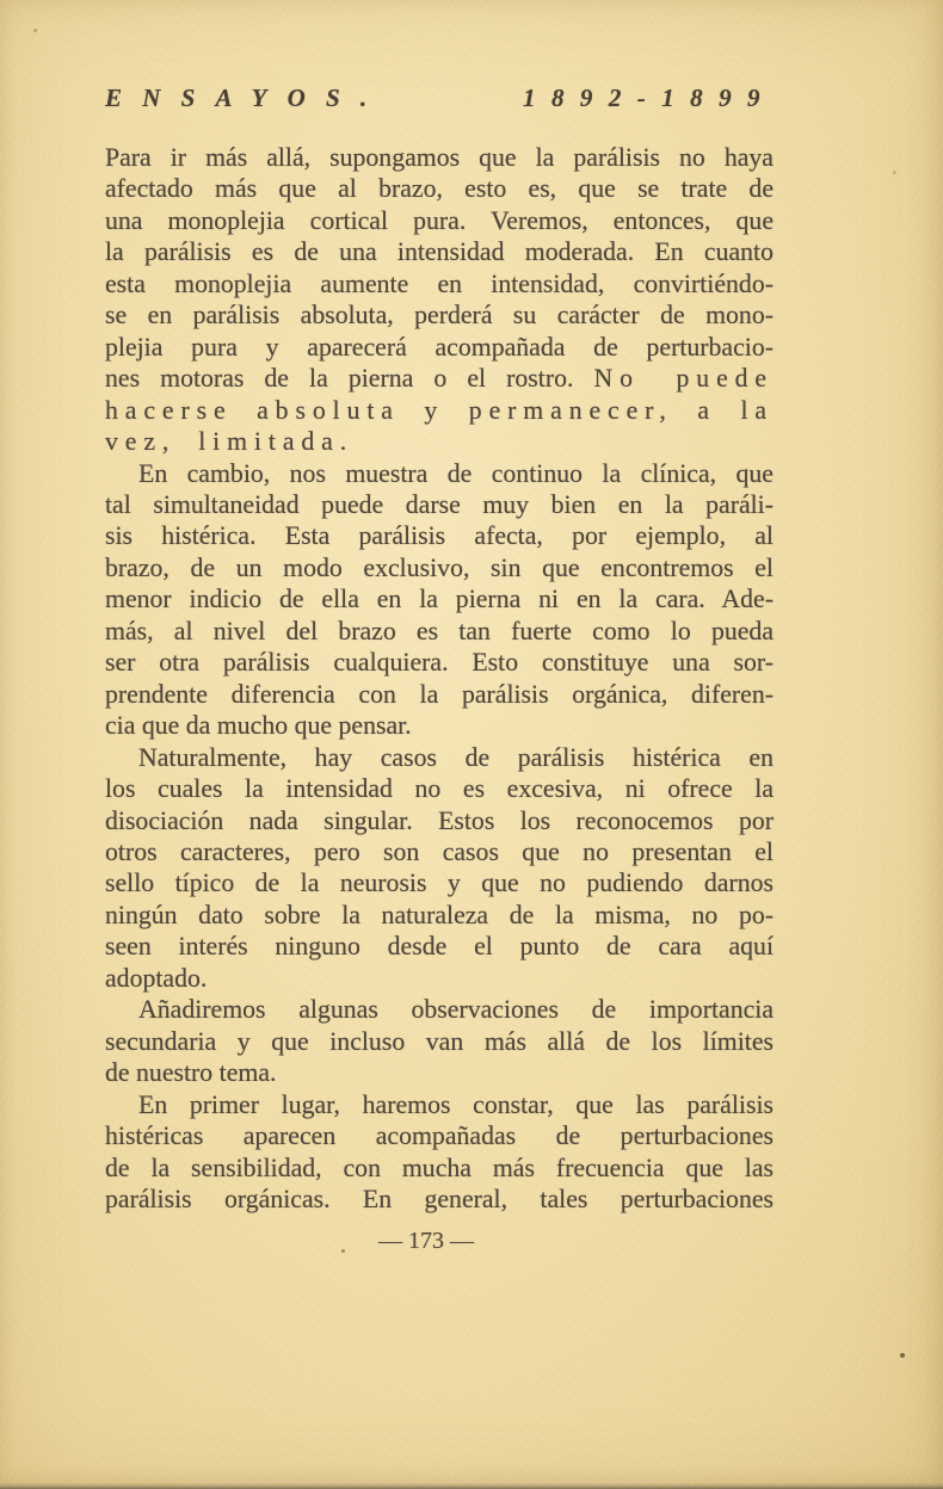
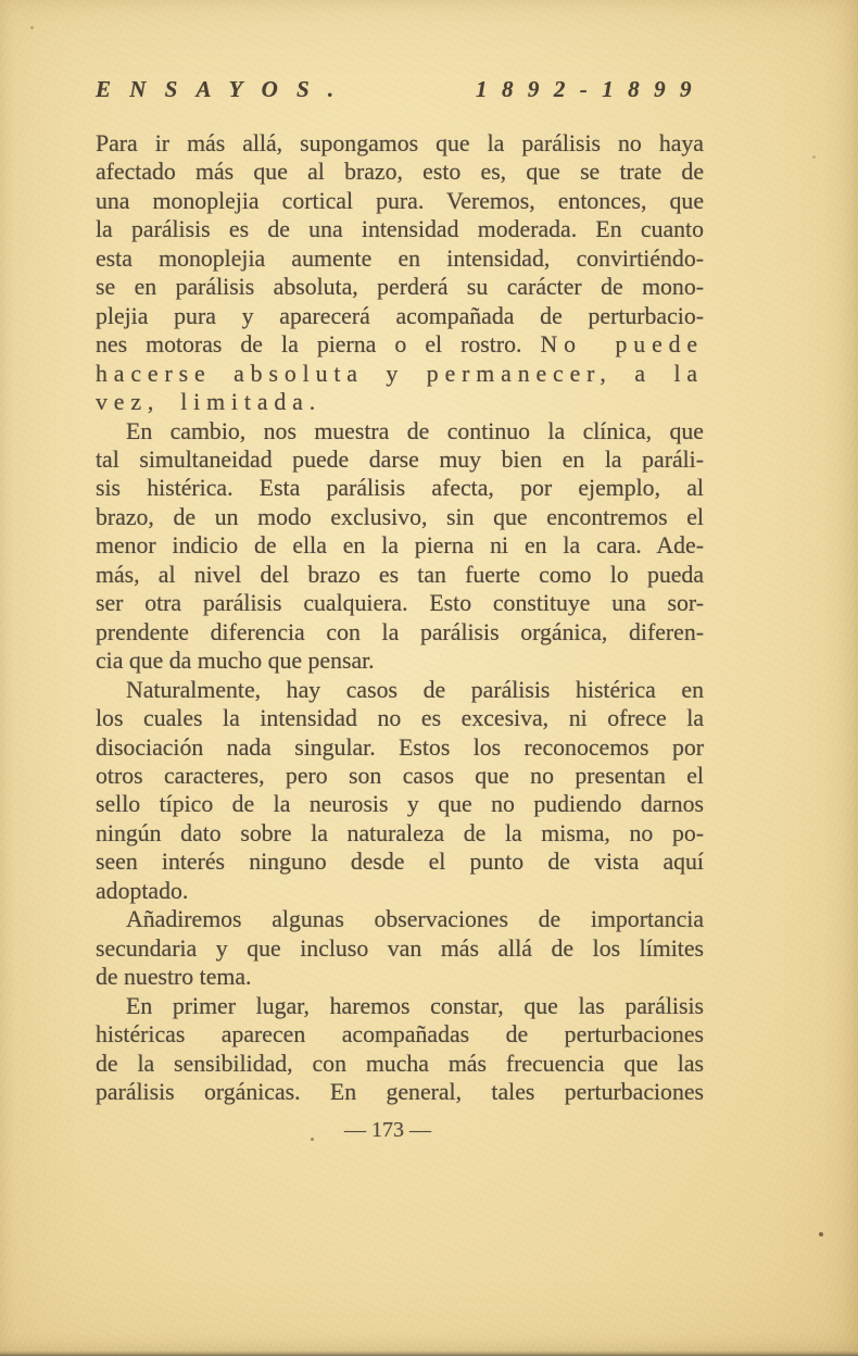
  ENSAYOS.
  1892-1899
  Para ir más allá, supongamos que la parálisis no haya
  afectado más que al brazo, esto es, que se trate de
  una monoplejia cortical pura. Veremos, entonces, que
  la parálisis es de una intensidad moderada. En cuanto
  esta monoplejia aumente en intensidad, convirtiéndo-
  se en parálisis absoluta, perderá su carácter de mono-
  plejia pura y aparecerá acompañada de perturbacio-
  nes motoras de la pierna o el rostro. No puede
  hacerse absoluta y permanecer, a la
  vez, limitada.
  En cambio, nos muestra de continuo la clínica, que
  tal simultaneidad puede darse muy bien en la paráli-
  sis histérica. Esta parálisis afecta, por ejemplo, al
  brazo, de un modo exclusivo, sin que encontremos el
  menor indicio de ella en la pierna ni en la cara. Ade-
  más, al nivel del brazo es tan fuerte como lo pueda
  ser otra parálisis cualquiera. Esto constituye una sor-
  prendente diferencia con la parálisis orgánica, diferen-
  cia que da mucho que pensar.
  Naturalmente, hay casos de parálisis histérica en
  los cuales la intensidad no es excesiva, ni ofrece la
  disociación nada singular. Estos los reconocemos por
  otros caracteres, pero son casos que no presentan el
  sello típico de la neurosis y que no pudiendo darnos
  ningún dato sobre la naturaleza de la misma, no po-
- seen interés ninguno desde el punto de cara aquí
+ seen interés ninguno desde el punto de vista aquí
  adoptado.
  Añadiremos algunas observaciones de importancia
  secundaria y que incluso van más allá de los límites
  de nuestro tema.
  En primer lugar, haremos constar, que las parálisis
  histéricas aparecen acompañadas de perturbaciones
  de la sensibilidad, con mucha más frecuencia que las
  parálisis orgánicas. En general, tales perturbaciones
  — 173 —
